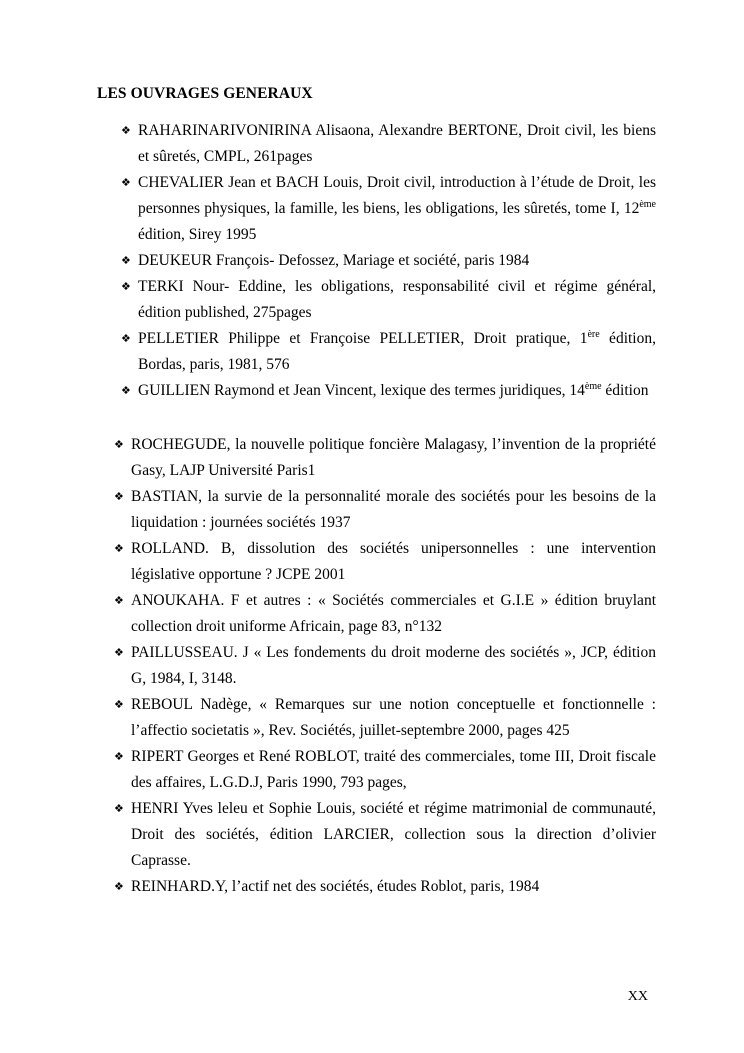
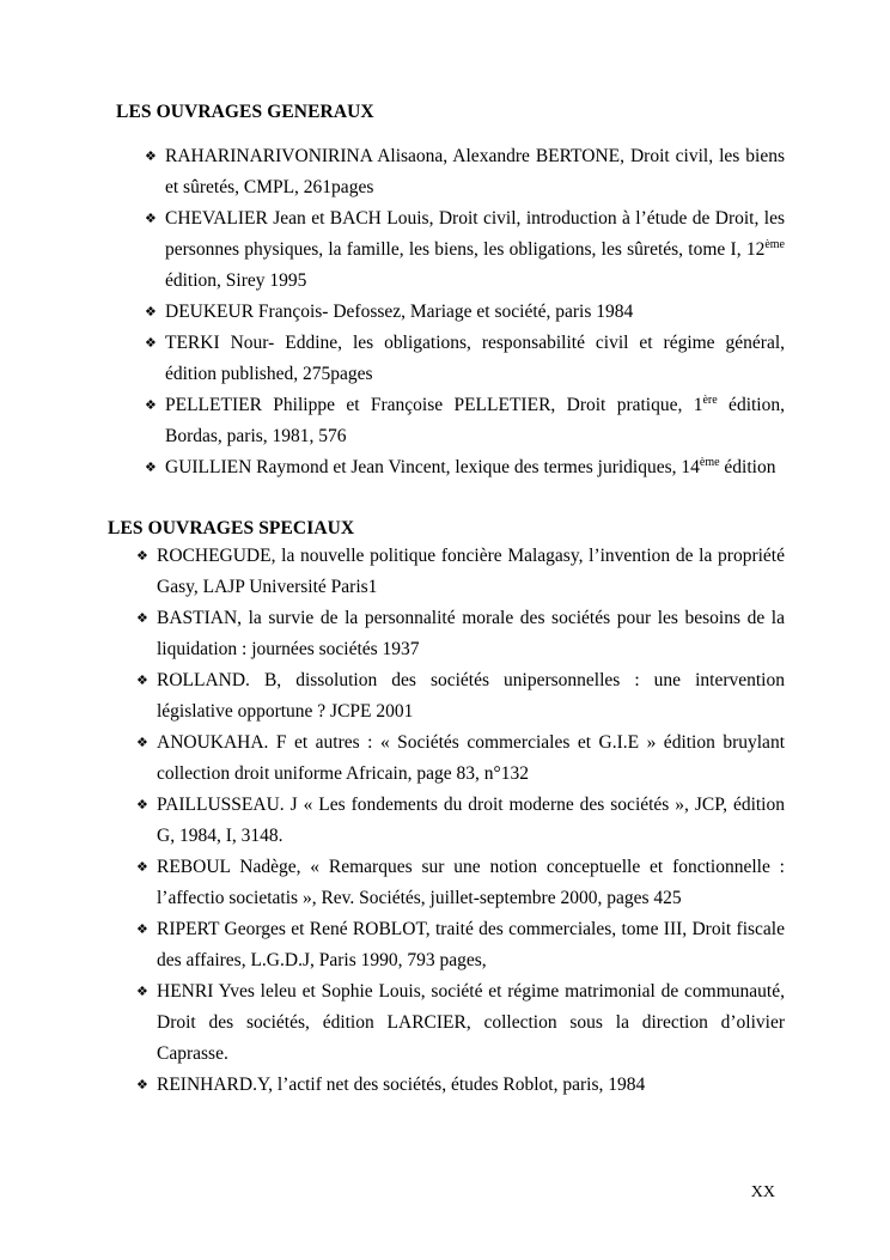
  LES OUVRAGES GENERAUX
  ❖
  RAHARINARIVONIRINA Alisaona, Alexandre BERTONE, Droit civil, les biens et sûretés, CMPL, 261pages
  ❖
  CHEVALIER Jean et BACH Louis, Droit civil, introduction à l’étude de Droit, les personnes physiques, la famille, les biens, les obligations, les sûretés, tome I, 12ème édition, Sirey 1995
  ❖
  DEUKEUR François- Defossez, Mariage et société, paris 1984
  ❖
  TERKI Nour- Eddine, les obligations, responsabilité civil et régime général, édition published, 275pages
  ❖
  PELLETIER Philippe et Françoise PELLETIER, Droit pratique, 1ère édition, Bordas, paris, 1981, 576
  ❖
  GUILLIEN Raymond et Jean Vincent, lexique des termes juridiques, 14ème édition
+ LES OUVRAGES SPECIAUX
  ❖
  ROCHEGUDE, la nouvelle politique foncière Malagasy, l’invention de la propriété Gasy, LAJP Université Paris1
  ❖
  BASTIAN, la survie de la personnalité morale des sociétés pour les besoins de la liquidation : journées sociétés 1937
  ❖
  ROLLAND. B, dissolution des sociétés unipersonnelles : une intervention législative opportune ? JCPE 2001
  ❖
  ANOUKAHA. F et autres : « Sociétés commerciales et G.I.E » édition bruylant collection droit uniforme Africain, page 83, n°132
  ❖
  PAILLUSSEAU. J « Les fondements du droit moderne des sociétés », JCP, édition G, 1984, I, 3148.
  ❖
  REBOUL Nadège, « Remarques sur une notion conceptuelle et fonctionnelle : l’affectio societatis », Rev. Sociétés, juillet-septembre 2000, pages 425
  ❖
  RIPERT Georges et René ROBLOT, traité des commerciales, tome III, Droit fiscale des affaires, L.G.D.J, Paris 1990, 793 pages,
  ❖
  HENRI Yves leleu et Sophie Louis, société et régime matrimonial de communauté, Droit des sociétés, édition LARCIER, collection sous la direction d’olivier Caprasse.
  ❖
  REINHARD.Y, l’actif net des sociétés, études Roblot, paris, 1984
  XX
